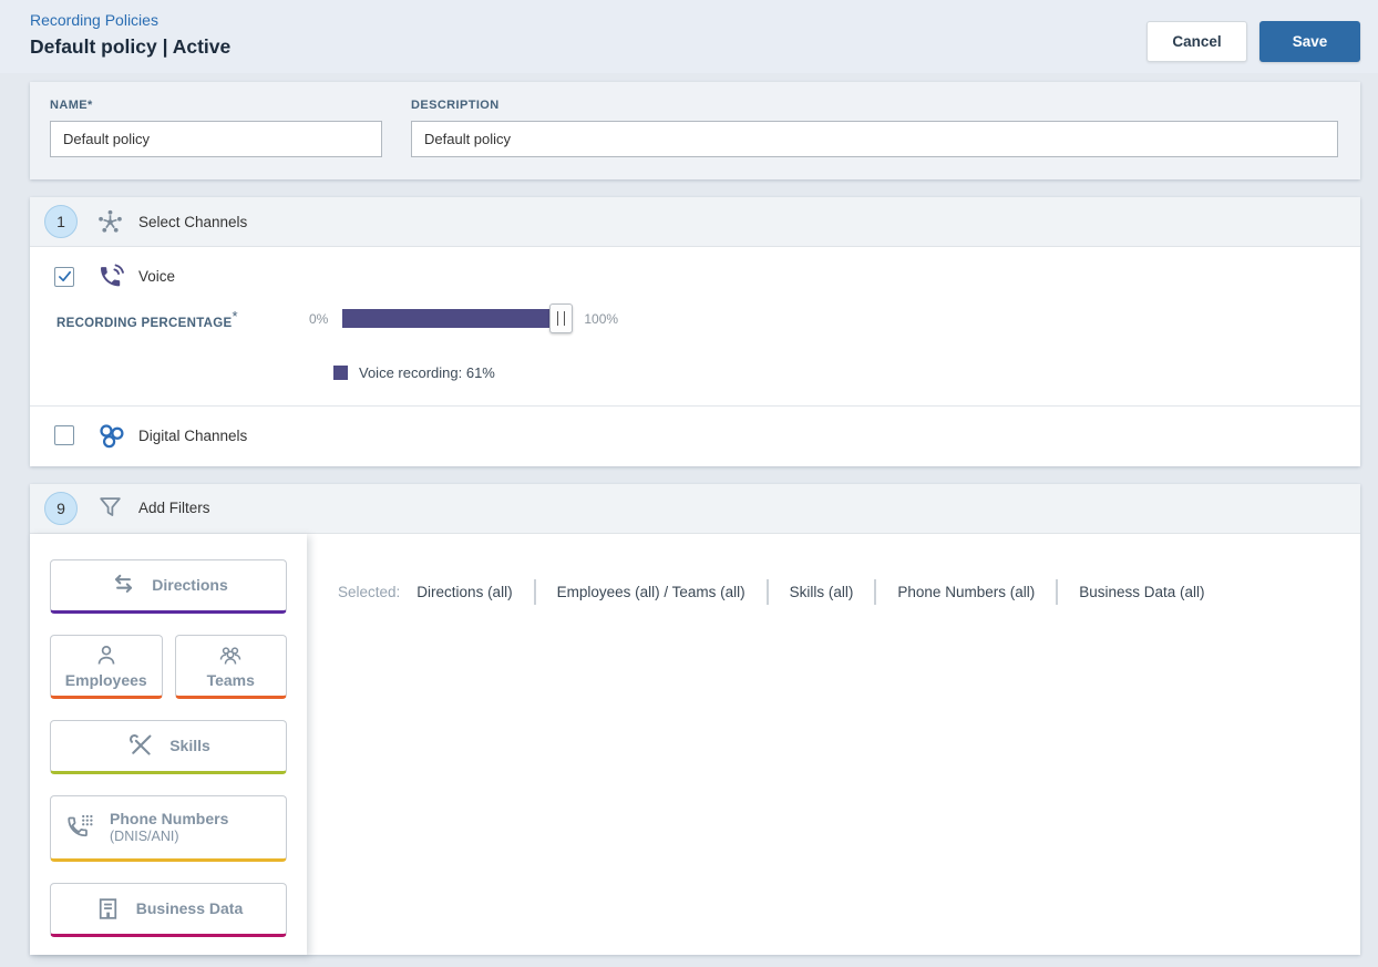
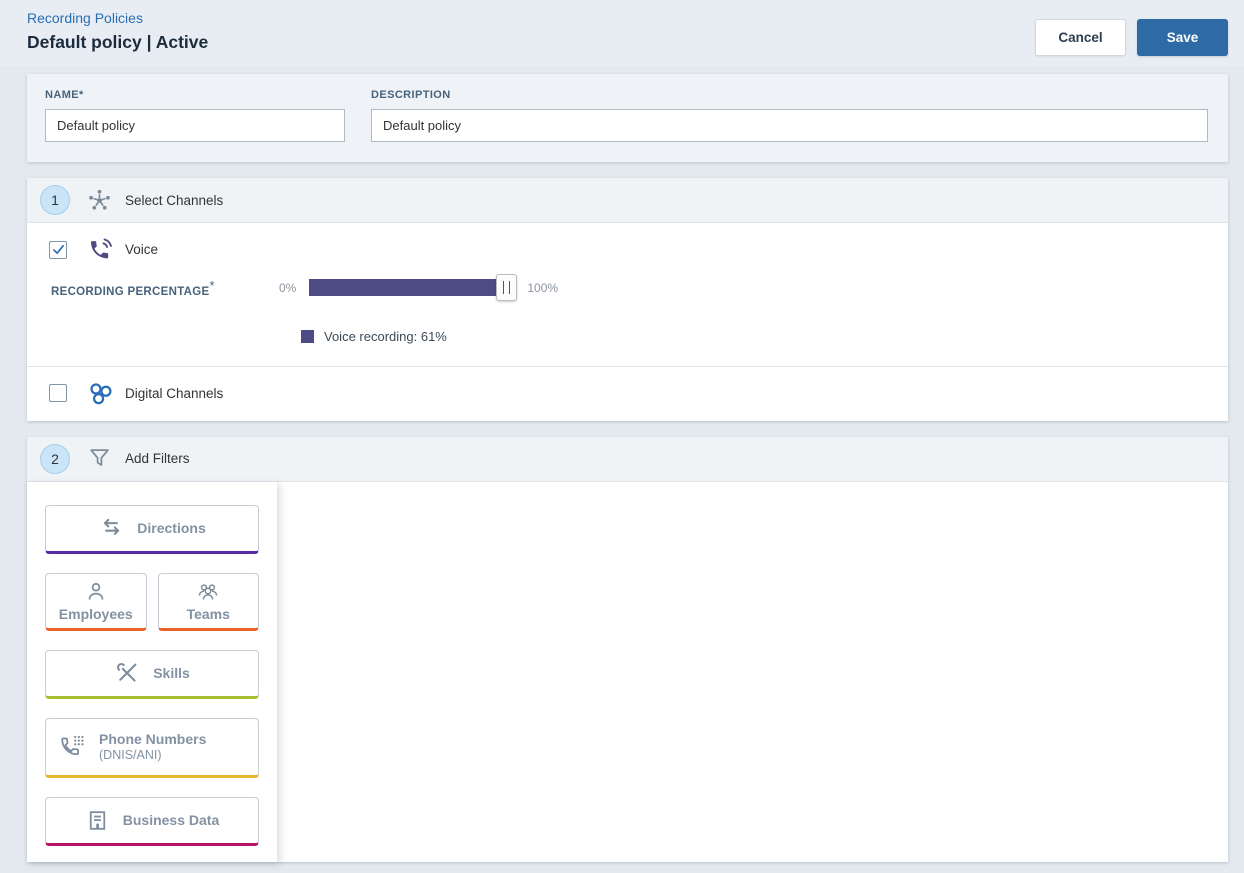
  Recording Policies
  Default policy | Active
  Cancel
  Save
  NAME*
  Default policy
  DESCRIPTION
  Default policy
  1
  Select Channels
  Voice
  RECORDING PERCENTAGE*
  0%
  100%
  Voice recording: 61%
  Digital Channels
- 9
+ 2
  Add Filters
  Directions
  Employees
  Teams
  Skills
  Phone Numbers
  (DNIS/ANI)
  Business Data
- Selected:
- Directions (all)
- Employees (all) / Teams (all)
- Skills (all)
- Phone Numbers (all)
- Business Data (all)
